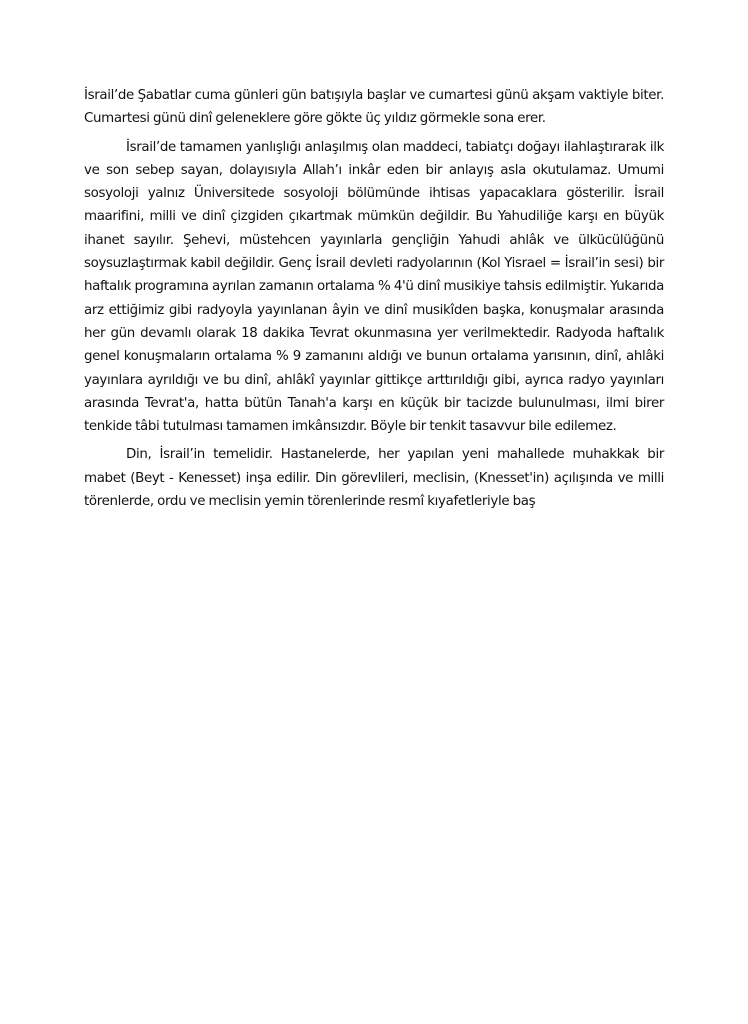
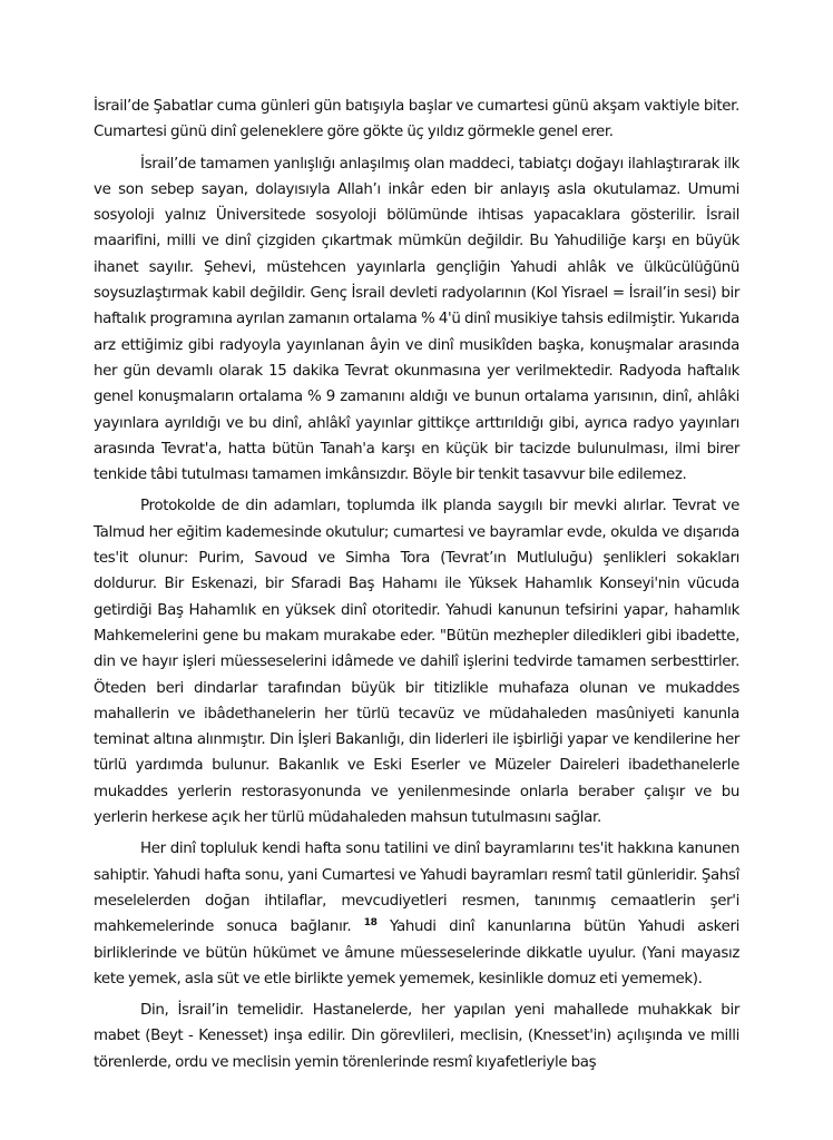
- İsrail’de Şabatlar cuma günleri gün batışıyla başlar ve cumartesi günü akşam vaktiyle biter. Cumartesi günü dinî geleneklere göre gökte üç yıldız görmekle sona erer.
+ İsrail’de Şabatlar cuma günleri gün batışıyla başlar ve cumartesi günü akşam vaktiyle biter. Cumartesi günü dinî geleneklere göre gökte üç yıldız görmekle genel erer.
- İsrail’de tamamen yanlışlığı anlaşılmış olan maddeci, tabiatçı doğayı ilahlaştırarak ilk ve son sebep sayan, dolayısıyla Allah’ı inkâr eden bir anlayış asla okutulamaz. Umumi sosyoloji yalnız Üniversitede sosyoloji bölümünde ihtisas yapacaklara gösterilir. İsrail maarifini, milli ve dinî çizgiden çıkartmak mümkün değildir. Bu Yahudiliğe karşı en büyük ihanet sayılır. Şehevi, müstehcen yayınlarla gençliğin Yahudi ahlâk ve ülkücülüğünü soysuzlaştırmak kabil değildir. Genç İsrail devleti radyolarının (Kol Yisrael = İsrail’in sesi) bir haftalık programına ayrılan zamanın ortalama % 4'ü dinî musikiye tahsis edilmiştir. Yukarıda arz ettiğimiz gibi radyoyla yayınlanan âyin ve dinî musikîden başka, konuşmalar arasında her gün devamlı olarak 18 dakika Tevrat okunmasına yer verilmektedir. Radyoda haftalık genel konuşmaların ortalama % 9 zamanını aldığı ve bunun ortalama yarısının, dinî, ahlâki yayınlara ayrıldığı ve bu dinî, ahlâkî yayınlar gittikçe arttırıldığı gibi, ayrıca radyo yayınları arasında Tevrat'a, hatta bütün Tanah'a karşı en küçük bir tacizde bulunulması, ilmi birer tenkide tâbi tutulması tamamen imkânsızdır. Böyle bir tenkit tasavvur bile edilemez.
+ İsrail’de tamamen yanlışlığı anlaşılmış olan maddeci, tabiatçı doğayı ilahlaştırarak ilk ve son sebep sayan, dolayısıyla Allah’ı inkâr eden bir anlayış asla okutulamaz. Umumi sosyoloji yalnız Üniversitede sosyoloji bölümünde ihtisas yapacaklara gösterilir. İsrail maarifini, milli ve dinî çizgiden çıkartmak mümkün değildir. Bu Yahudiliğe karşı en büyük ihanet sayılır. Şehevi, müstehcen yayınlarla gençliğin Yahudi ahlâk ve ülkücülüğünü soysuzlaştırmak kabil değildir. Genç İsrail devleti radyolarının (Kol Yisrael = İsrail’in sesi) bir haftalık programına ayrılan zamanın ortalama % 4'ü dinî musikiye tahsis edilmiştir. Yukarıda arz ettiğimiz gibi radyoyla yayınlanan âyin ve dinî musikîden başka, konuşmalar arasında her gün devamlı olarak 15 dakika Tevrat okunmasına yer verilmektedir. Radyoda haftalık genel konuşmaların ortalama % 9 zamanını aldığı ve bunun ortalama yarısının, dinî, ahlâki yayınlara ayrıldığı ve bu dinî, ahlâkî yayınlar gittikçe arttırıldığı gibi, ayrıca radyo yayınları arasında Tevrat'a, hatta bütün Tanah'a karşı en küçük bir tacizde bulunulması, ilmi birer tenkide tâbi tutulması tamamen imkânsızdır. Böyle bir tenkit tasavvur bile edilemez.
+ Protokolde de din adamları, toplumda ilk planda saygılı bir mevki alırlar. Tevrat ve Talmud her eğitim kademesinde okutulur; cumartesi ve bayramlar evde, okulda ve dışarıda tes'it olunur: Purim, Savoud ve Simha Tora (Tevrat’ın Mutluluğu) şenlikleri sokakları doldurur. Bir Eskenazi, bir Sfaradi Baş Hahamı ile Yüksek Hahamlık Konseyi'nin vücuda getirdiği Baş Hahamlık en yüksek dinî otoritedir. Yahudi kanunun tefsirini yapar, hahamlık Mahkemelerini gene bu makam murakabe eder. "Bütün mezhepler diledikleri gibi ibadette, din ve hayır işleri müesseselerini idâmede ve dahilî işlerini tedvirde tamamen serbesttirler. Öteden beri dindarlar tarafından büyük bir titizlikle muhafaza olunan ve mukaddes mahallerin ve ibâdethanelerin her türlü tecavüz ve müdahaleden masûniyeti kanunla teminat altına alınmıştır. Din İşleri Bakanlığı, din liderleri ile işbirliği yapar ve kendilerine her türlü yardımda bulunur. Bakanlık ve Eski Eserler ve Müzeler Daireleri ibadethanelerle mukaddes yerlerin restorasyonunda ve yenilenmesinde onlarla beraber çalışır ve bu yerlerin herkese açık her türlü müdahaleden mahsun tutulmasını sağlar.
+ Her dinî topluluk kendi hafta sonu tatilini ve dinî bayramlarını tes'it hakkına kanunen sahiptir. Yahudi hafta sonu, yani Cumartesi ve Yahudi bayramları resmî tatil günleridir. Şahsî meselelerden doğan ihtilaflar, mevcudiyetleri resmen, tanınmış cemaatlerin şer'i mahkemelerinde sonuca bağlanır. 18 Yahudi dinî kanunlarına bütün Yahudi askeri birliklerinde ve bütün hükümet ve âmune müesseselerinde dikkatle uyulur. (Yani mayasız kete yemek, asla süt ve etle birlikte yemek yememek, kesinlikle domuz eti yememek).
  Din, İsrail’in temelidir. Hastanelerde, her yapılan yeni mahallede muhakkak bir mabet (Beyt - Kenesset) inşa edilir. Din görevlileri, meclisin, (Knesset'in) açılışında ve milli törenlerde, ordu ve meclisin yemin törenlerinde resmî kıyafetleriyle baş
